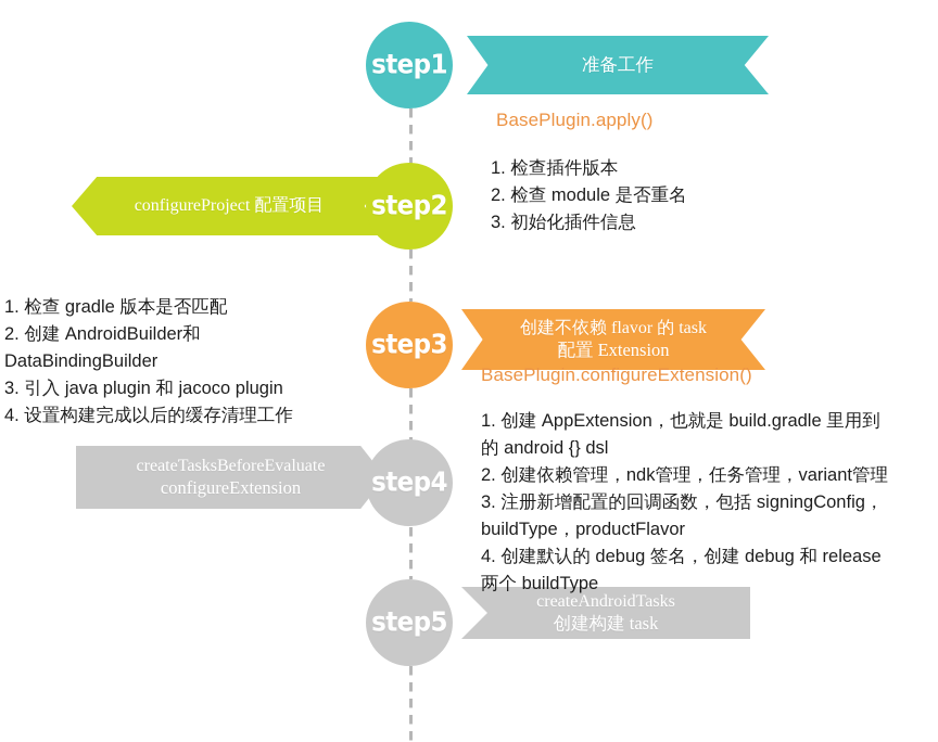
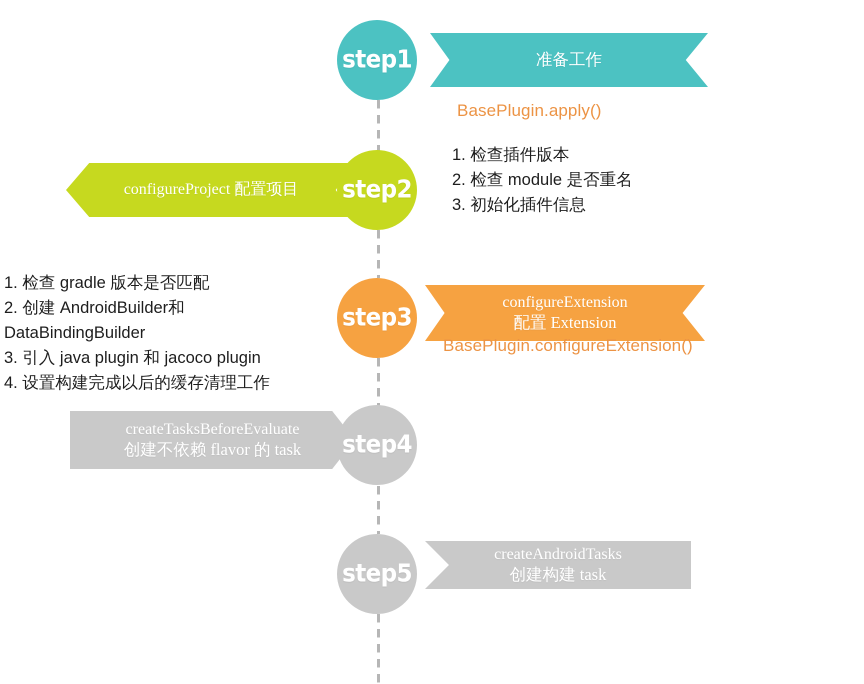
  准备工作
  step1
  BasePlugin.apply()
  1. 检查插件版本
  2. 检查 module 是否重名
  3. 初始化插件信息
  configureProject 配置项目
  step2
  1. 检查 gradle 版本是否匹配
  2. 创建 AndroidBuilder和
  DataBindingBuilder
  3. 引入 java plugin 和 jacoco plugin
  4. 设置构建完成以后的缓存清理工作
- 创建不依赖 flavor 的 task
+ configureExtension
  配置 Extension
  step3
  BasePlugin.configureExtension()
- 1. 创建 AppExtension，也就是 build.gradle 里用到
- 的 android {} dsl
- 2. 创建依赖管理，ndk管理，任务管理，variant管理
- 3. 注册新增配置的回调函数，包括 signingConfig，
- buildType，productFlavor
- 4. 创建默认的 debug 签名，创建 debug 和 release
- 两个 buildType
  createTasksBeforeEvaluate
- configureExtension
+ 创建不依赖 flavor 的 task
  step4
  createAndroidTasks
  创建构建 task
  step5
